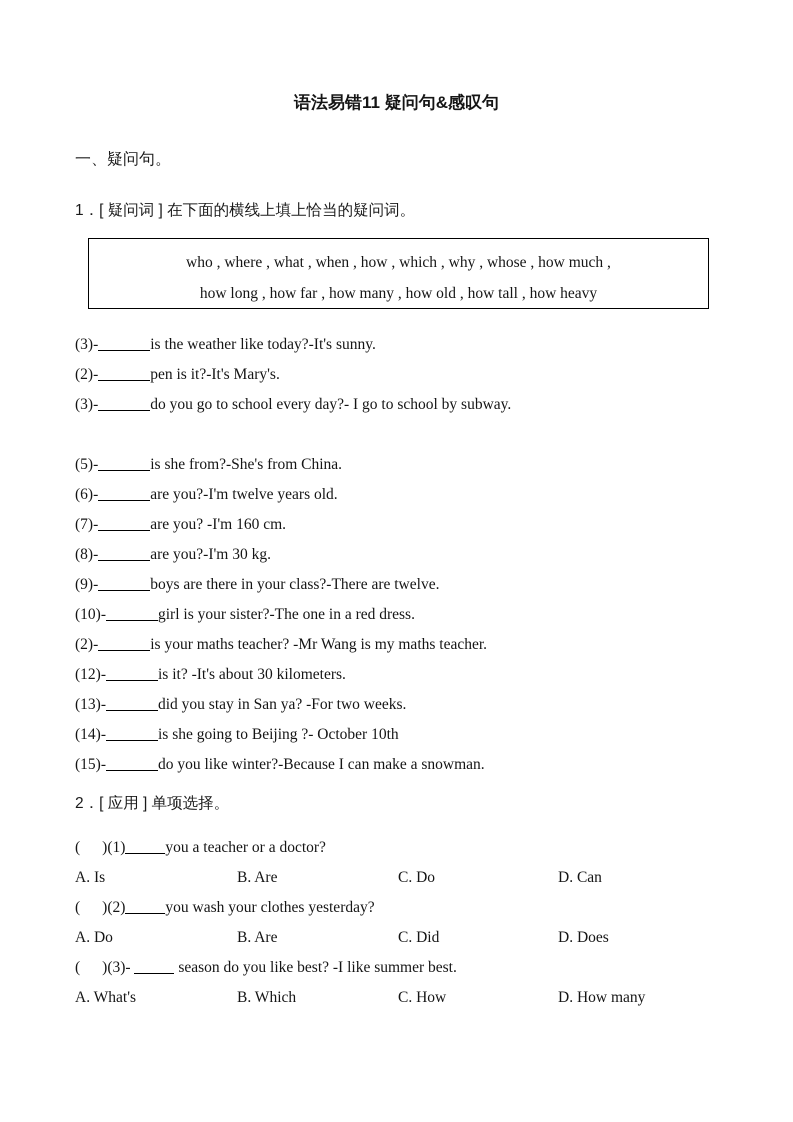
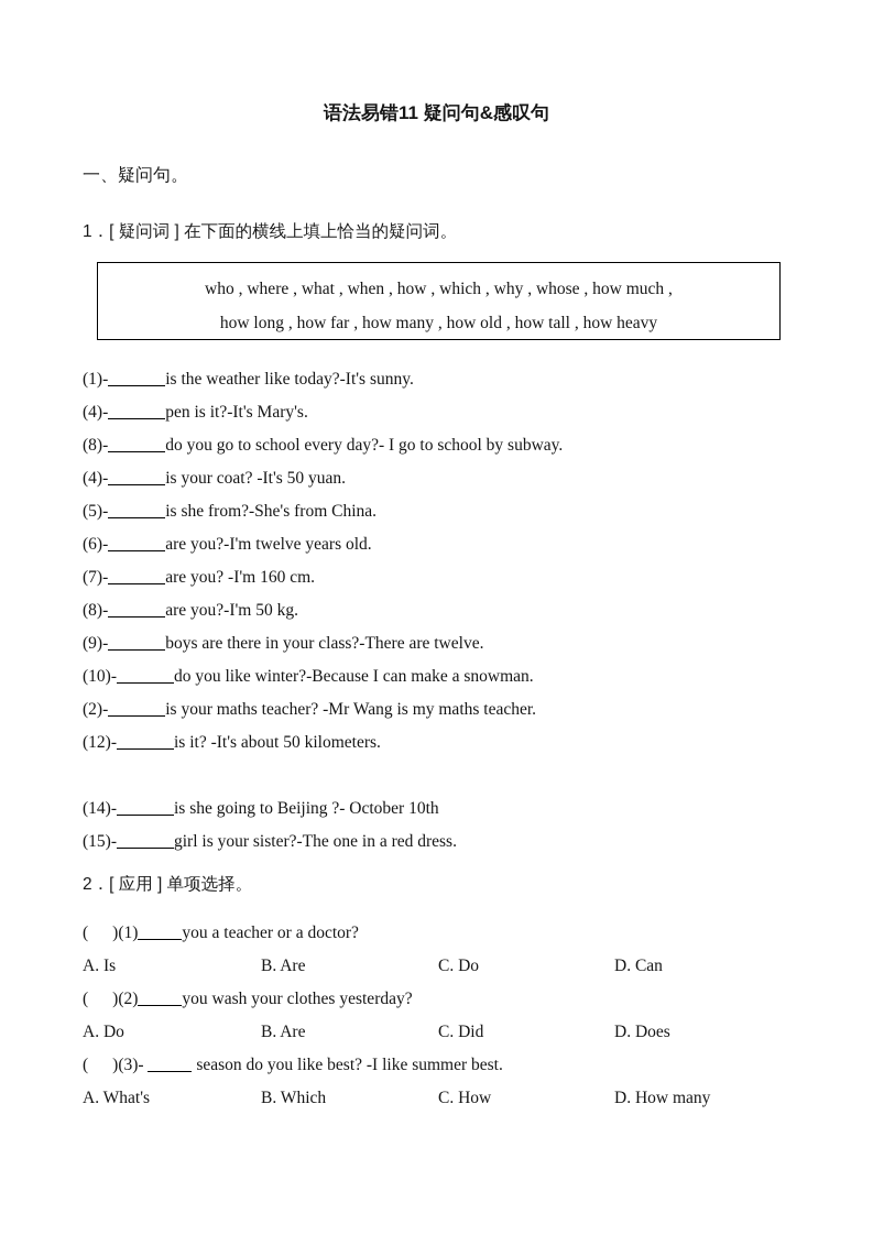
  语法易错11 疑问句&感叹句
  一、疑问句。
  1．[ 疑问词 ] 在下面的横线上填上恰当的疑问词。
  who , where , what , when , how , which , why , whose , how much ,
  how long , how far , how many , how old , how tall , how heavy
- (3)- is the weather like today?-It's sunny.
+ (1)- is the weather like today?-It's sunny.
- (2)- pen is it?-It's Mary's.
+ (4)- pen is it?-It's Mary's.
- (3)- do you go to school every day?- I go to school by subway.
+ (8)- do you go to school every day?- I go to school by subway.
+ (4)- is your coat? -It's 50 yuan.
  (5)- is she from?-She's from China.
  (6)- are you?-I'm twelve years old.
  (7)- are you? -I'm 160 cm.
- (8)- are you?-I'm 30 kg.
+ (8)- are you?-I'm 50 kg.
  (9)- boys are there in your class?-There are twelve.
- (10)- girl is your sister?-The one in a red dress.
+ (10)- do you like winter?-Because I can make a snowman.
  (2)- is your maths teacher? -Mr Wang is my maths teacher.
- (12)- is it? -It's about 30 kilometers.
+ (12)- is it? -It's about 50 kilometers.
- (13)- did you stay in San ya? -For two weeks.
  (14)- is she going to Beijing ?- October 10th
- (15)- do you like winter?-Because I can make a snowman.
+ (15)- girl is your sister?-The one in a red dress.
  2．[ 应用 ] 单项选择。
  ( )(1) you a teacher or a doctor?
  A. Is
  B. Are
  C. Do
  D. Can
  ( )(2) you wash your clothes yesterday?
  A. Do
  B. Are
  C. Did
  D. Does
  ( )(3)- season do you like best? -I like summer best.
  A. What's
  B. Which
  C. How
  D. How many
